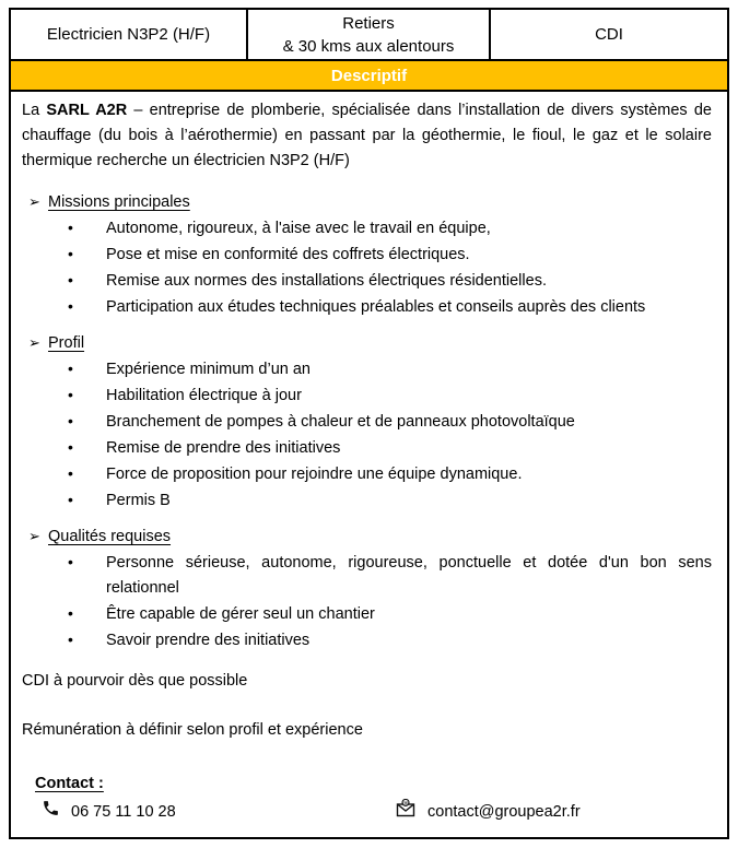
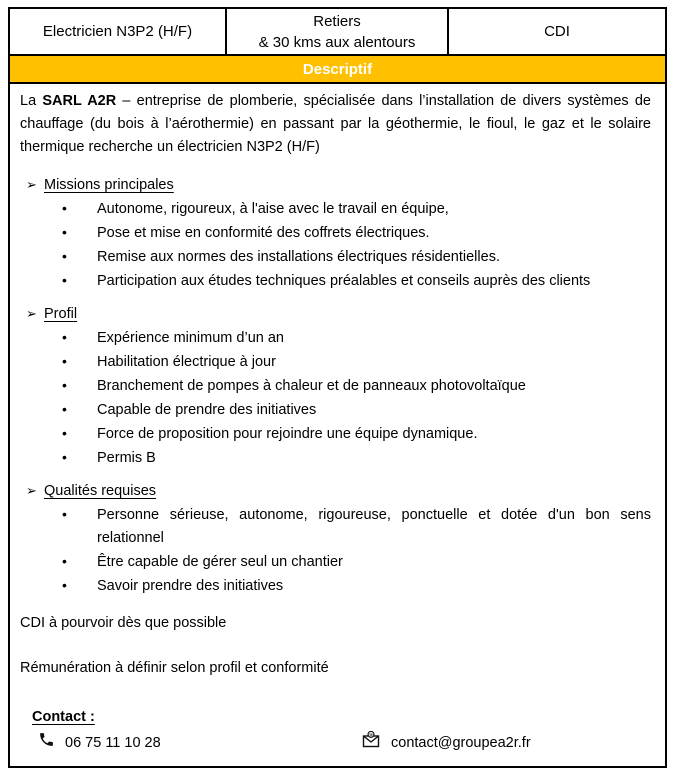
  Electricien N3P2 (H/F)
  Retiers
  & 30 kms aux alentours
  CDI
  Descriptif
  La SARL A2R – entreprise de plomberie, spécialisée dans l’installation de divers systèmes de chauffage (du bois à l’aérothermie) en passant par la géothermie, le fioul, le gaz et le solaire thermique recherche un électricien N3P2 (H/F)
  ➢
  Missions principales
  •
  Autonome, rigoureux, à l'aise avec le travail en équipe,
  •
  Pose et mise en conformité des coffrets électriques.
  •
  Remise aux normes des installations électriques résidentielles.
  •
  Participation aux études techniques préalables et conseils auprès des clients
  ➢
  Profil
  •
  Expérience minimum d’un an
  •
  Habilitation électrique à jour
  •
  Branchement de pompes à chaleur et de panneaux photovoltaïque
  •
- Remise de prendre des initiatives
+ Capable de prendre des initiatives
  •
  Force de proposition pour rejoindre une équipe dynamique.
  •
  Permis B
  ➢
  Qualités requises
  •
  Personne sérieuse, autonome, rigoureuse, ponctuelle et dotée d'un bon sens relationnel
  •
  Être capable de gérer seul un chantier
  •
  Savoir prendre des initiatives
  CDI à pourvoir dès que possible
- Rémunération à définir selon profil et expérience
+ Rémunération à définir selon profil et conformité
  Contact :
  06 75 11 10 28
  contact@groupea2r.fr
